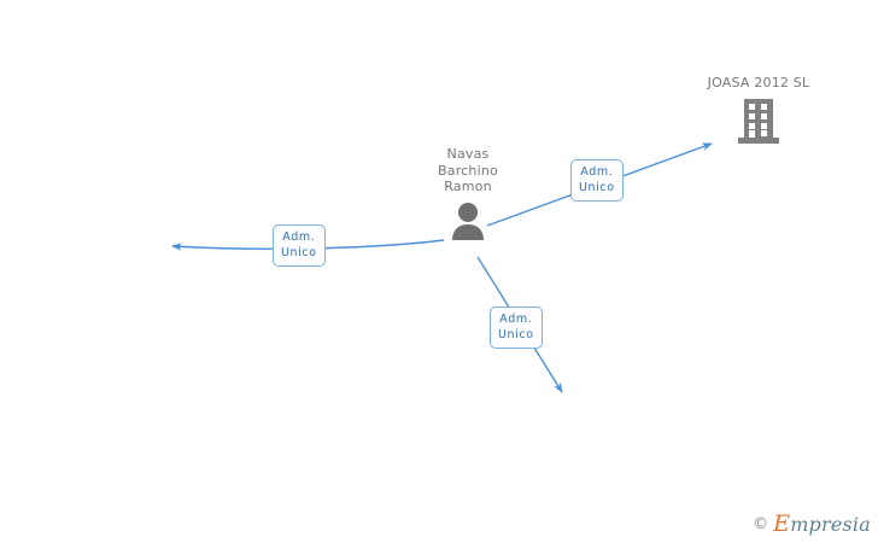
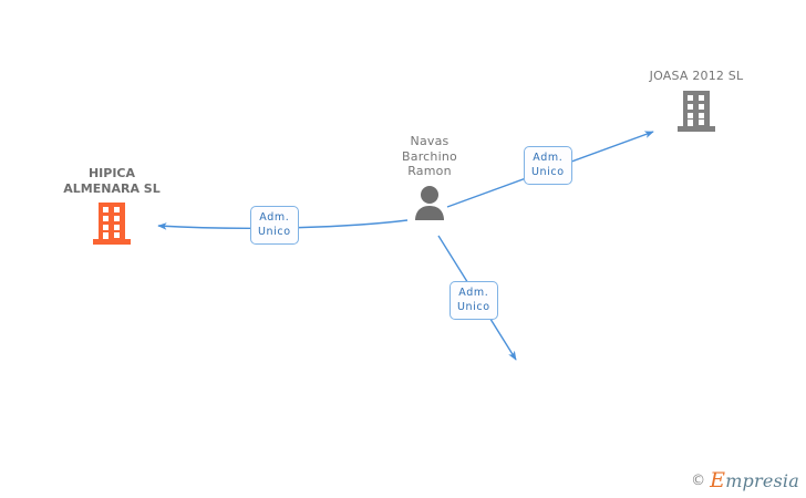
+ HIPICA
+ ALMENARA SL
  Navas
  Barchino
  Ramon
  JOASA 2012 SL
  Adm.
  Unico
  Adm.
  Unico
  Adm.
  Unico
  ©
  Empresia
